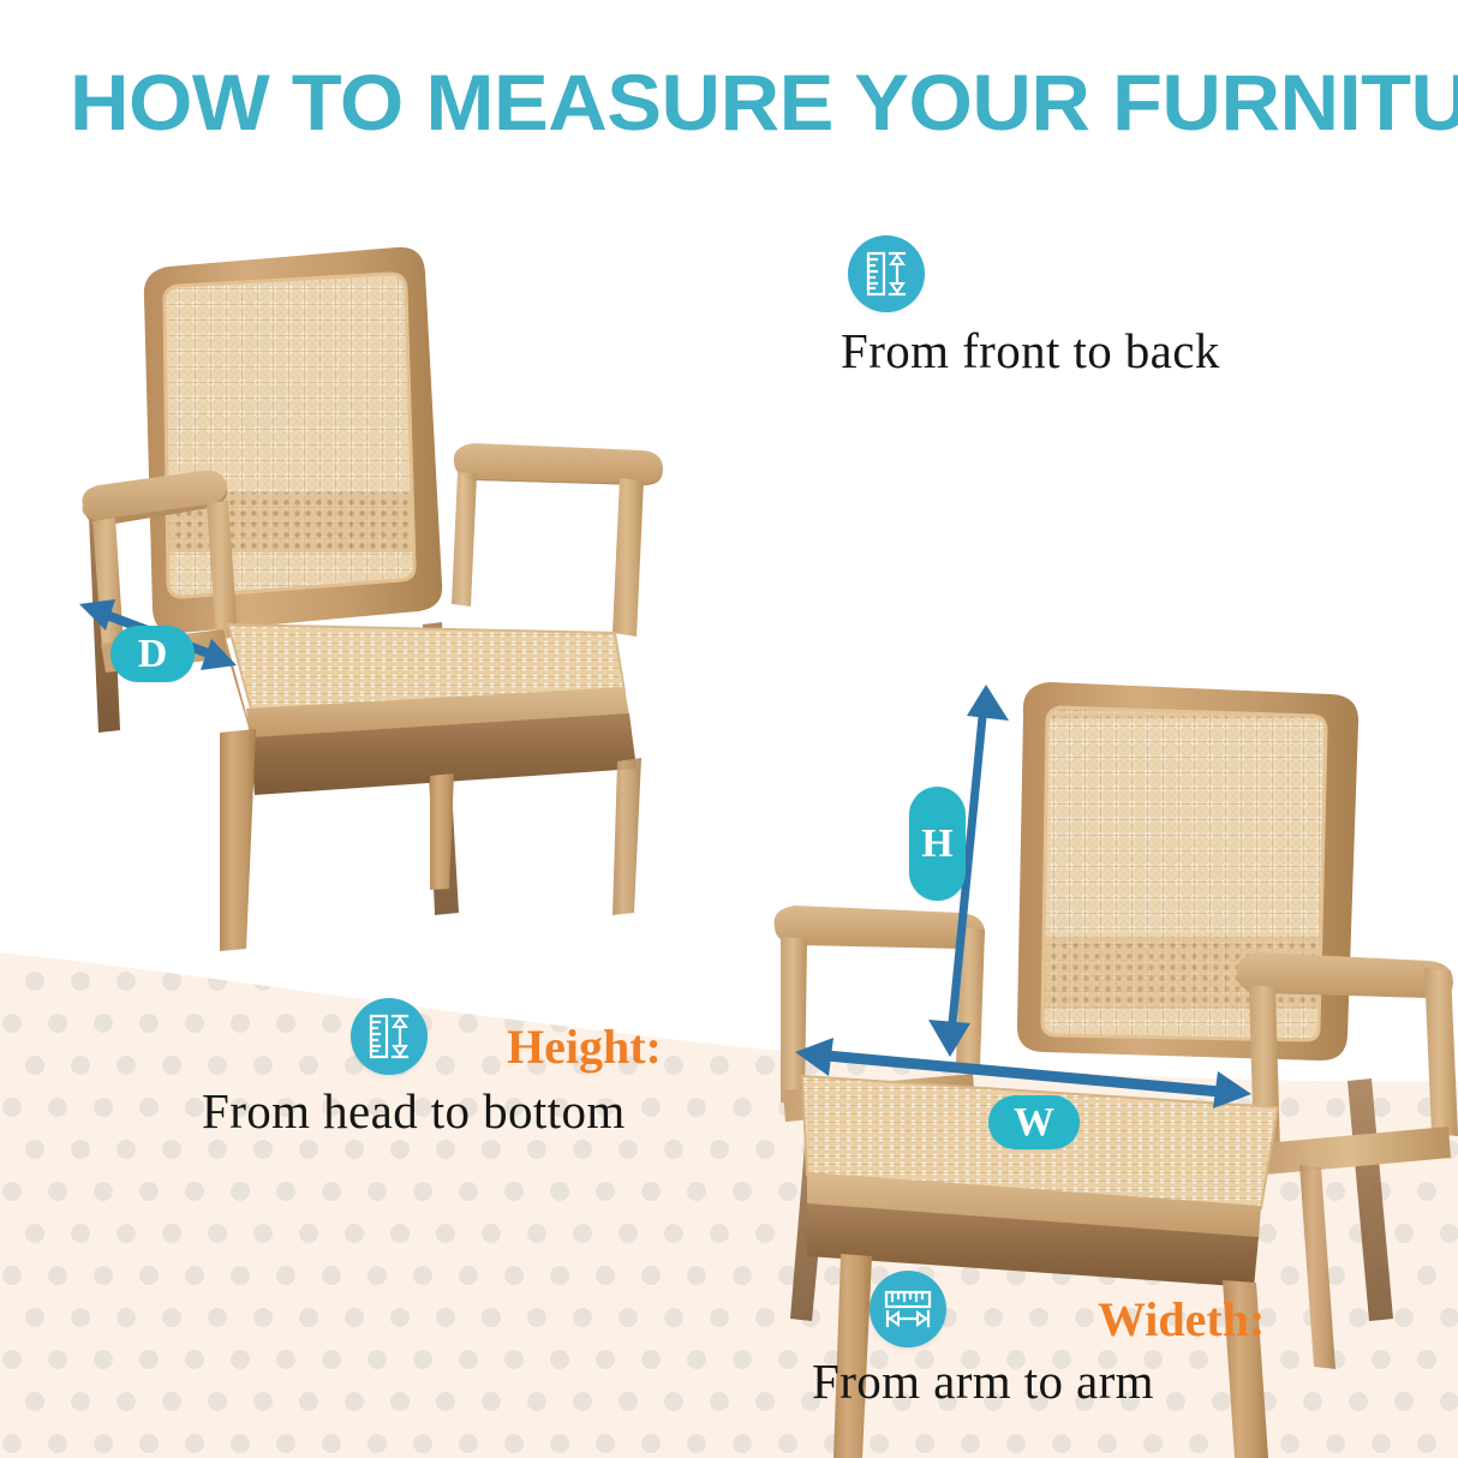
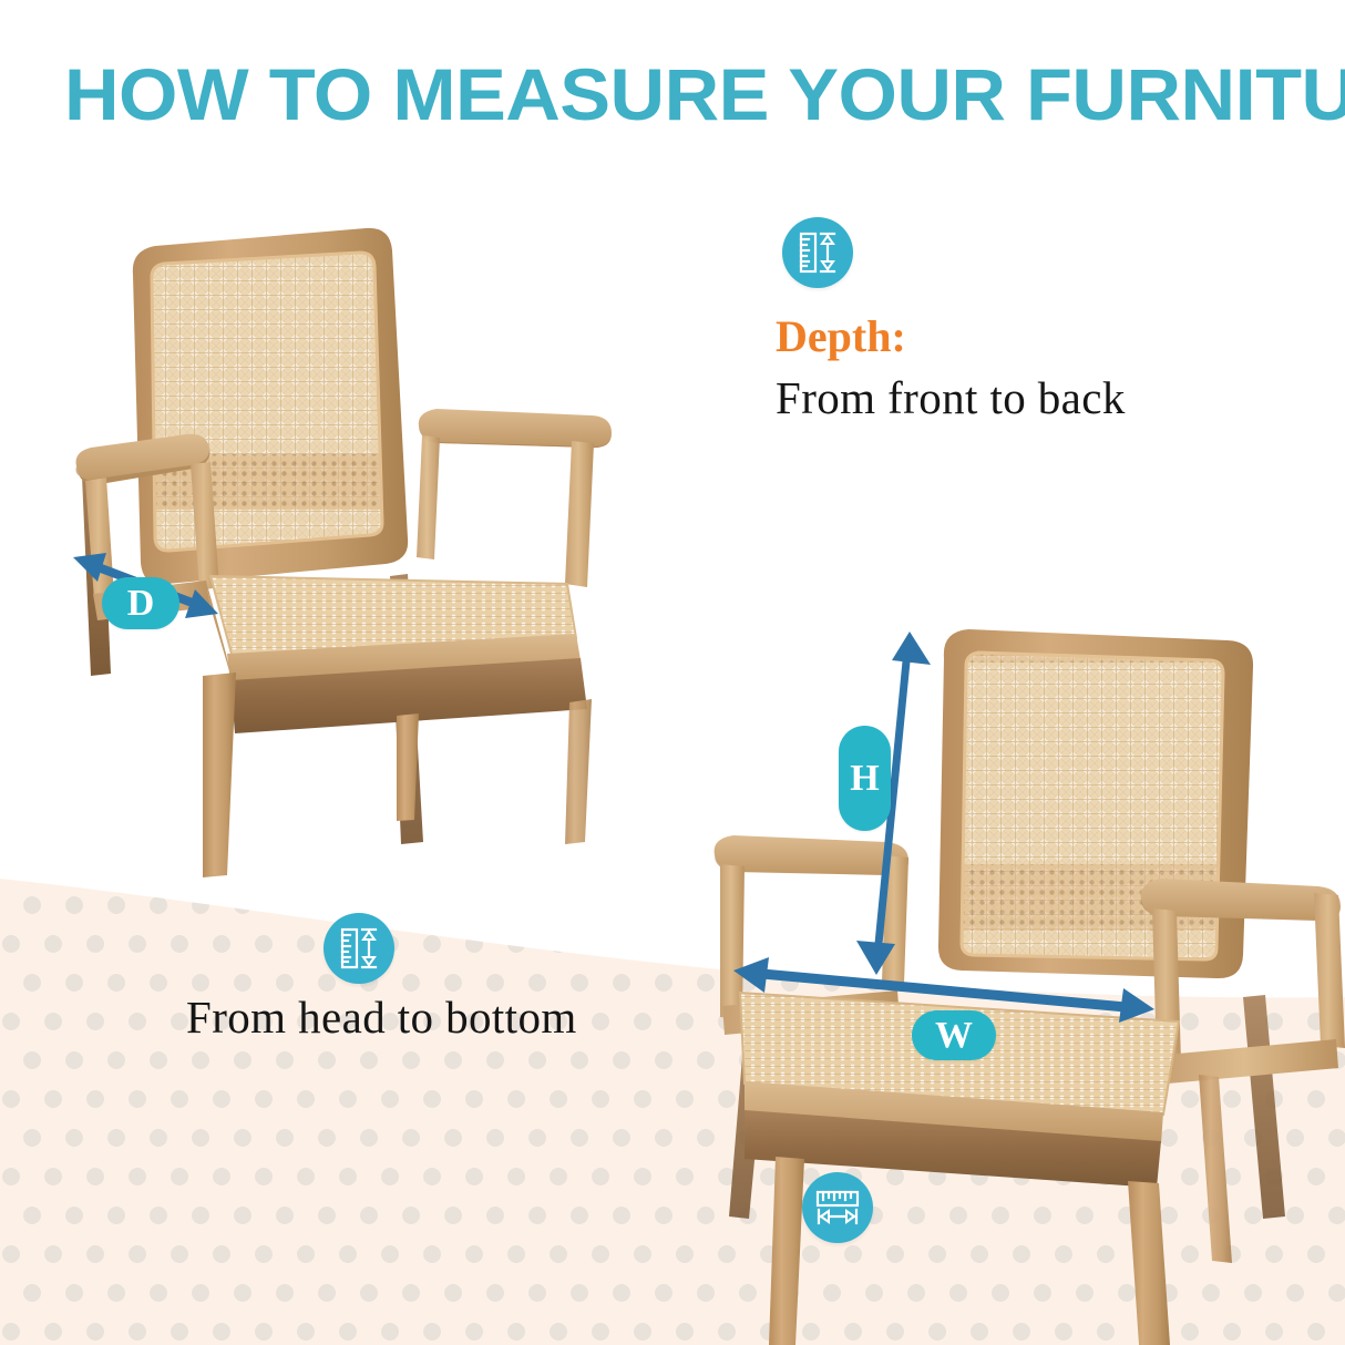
  D
  H
  W
  HOW TO MEASURE YOUR FURNITU
+ Depth:
  From front to back
- Height:
  From head to bottom
- Wideth:
- From arm to arm
